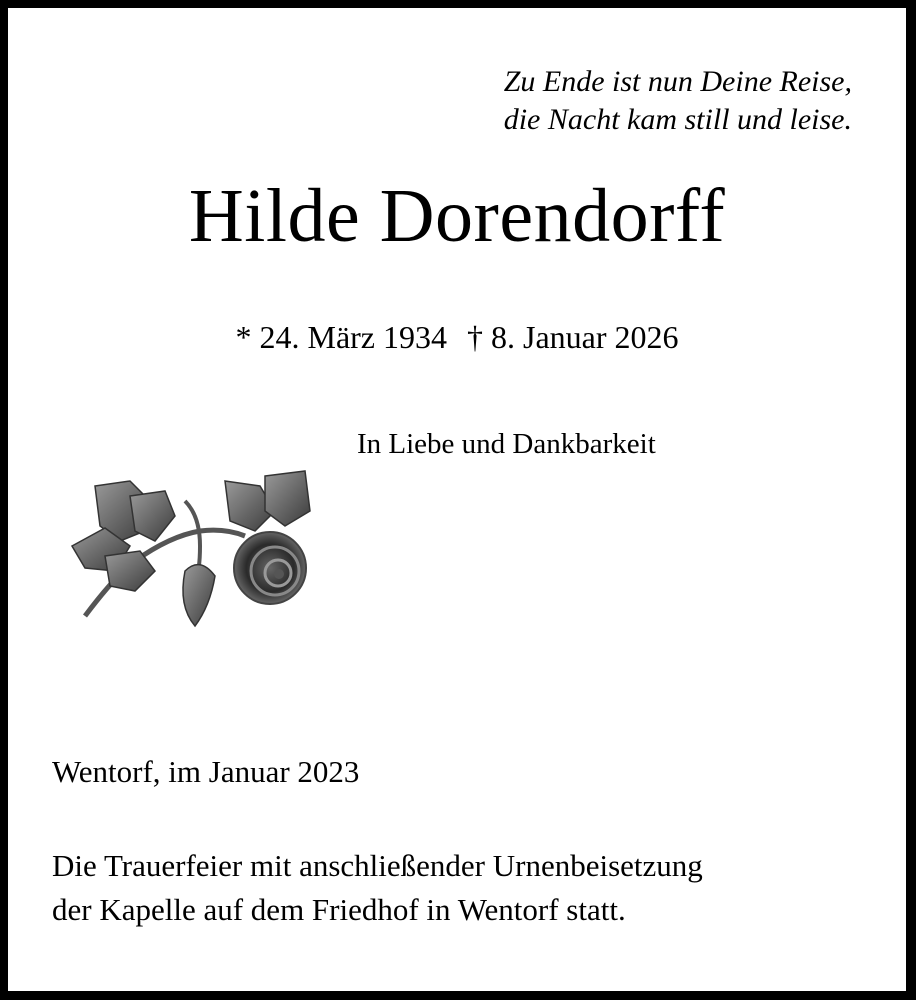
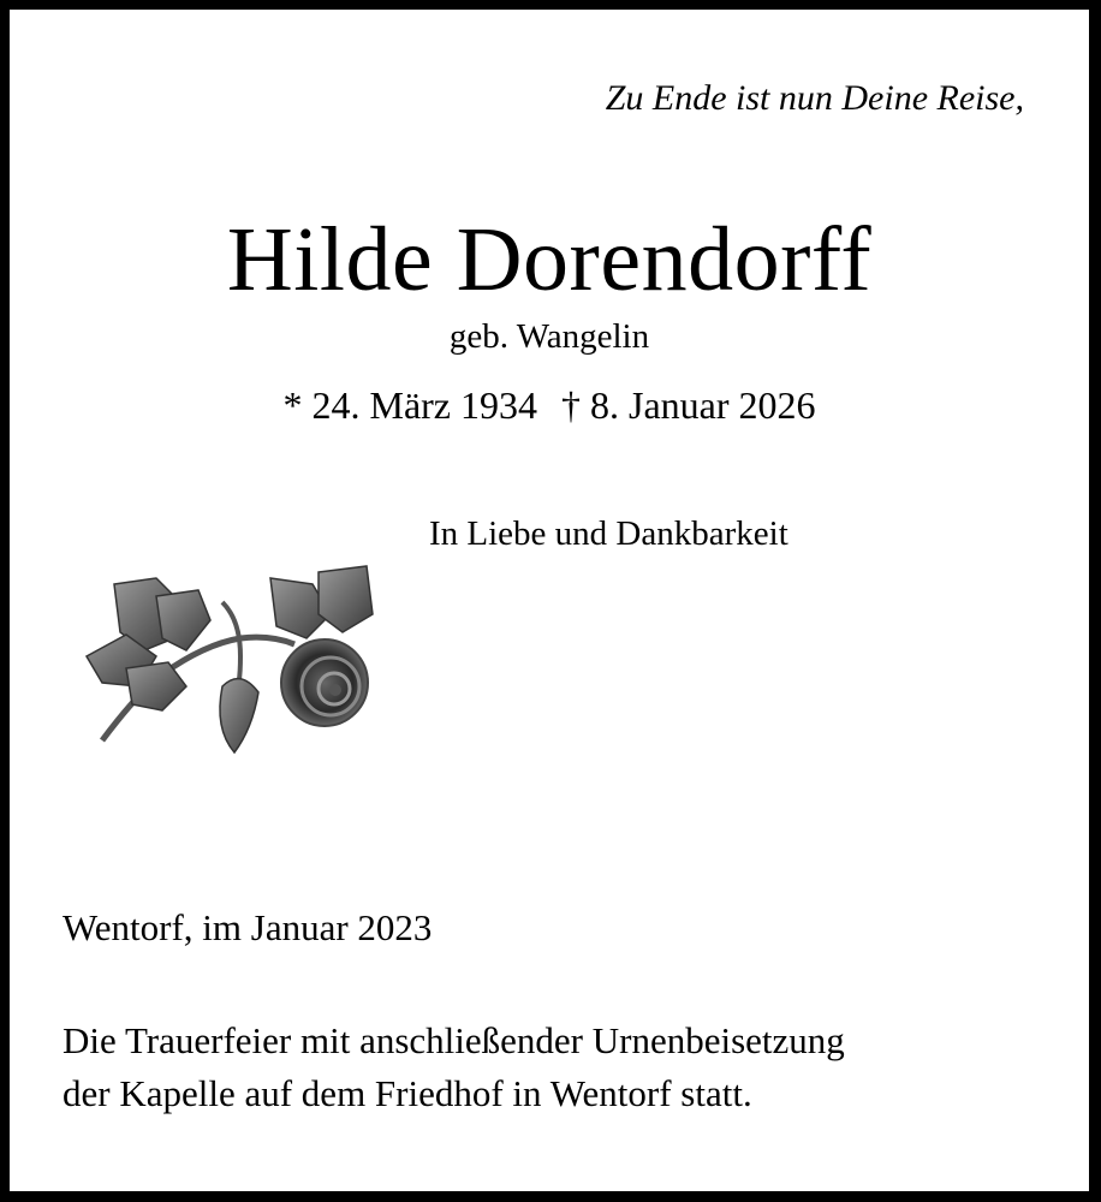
  Zu Ende ist nun Deine Reise,
- die Nacht kam still und leise.
  Hilde Dorendorff
+ geb. Wangelin
  * 24. März 1934 † 8. Januar 2026
  In Liebe und Dankbarkeit
  Wentorf, im Januar 2023
  Die Trauerfeier mit anschließender Urnenbeisetzung
  der Kapelle auf dem Friedhof in Wentorf statt.
